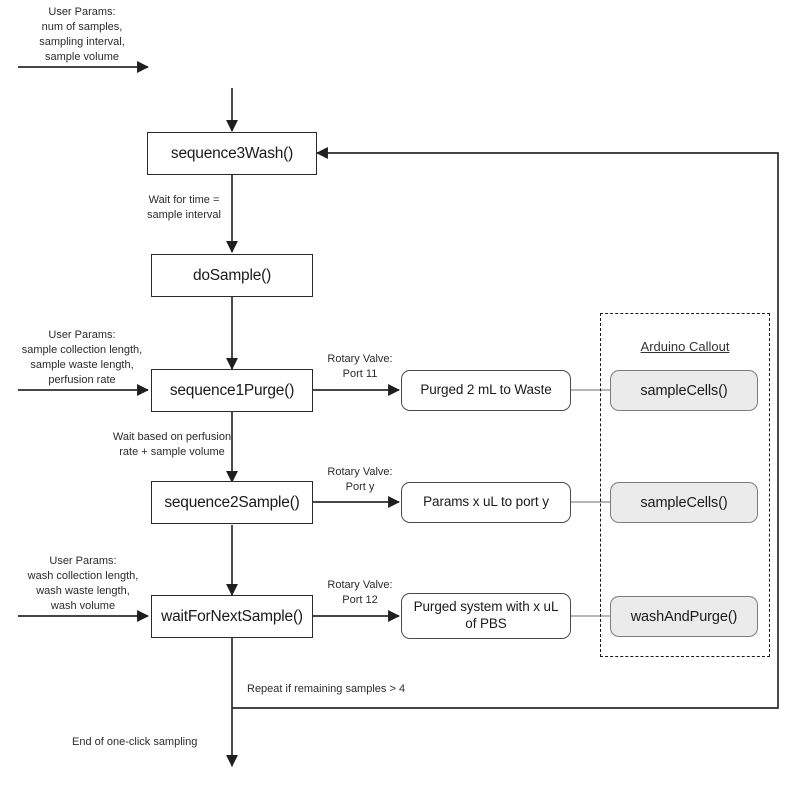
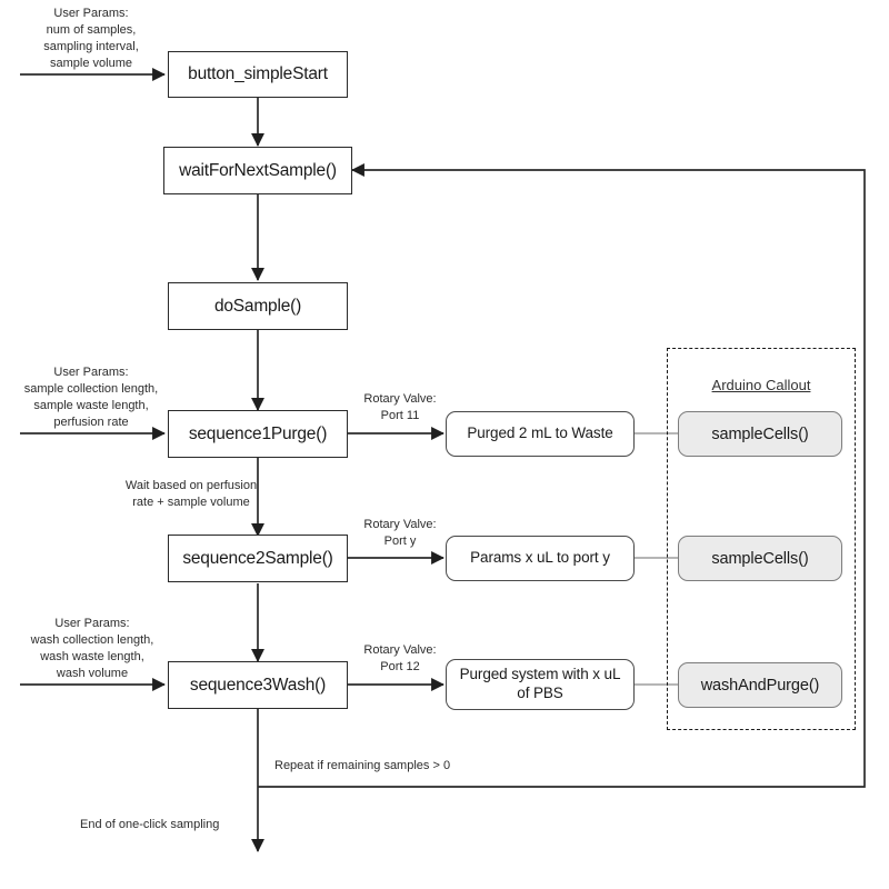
  Arduino Callout
+ button_simpleStart
- sequence3Wash()
+ waitForNextSample()
  doSample()
  sequence1Purge()
  sequence2Sample()
- waitForNextSample()
+ sequence3Wash()
  Purged 2 mL to Waste
  Params x uL to port y
  Purged system with x uL of PBS
  sampleCells()
  sampleCells()
  washAndPurge()
  User Params:
  num of samples,
  sampling interval,
  sample volume
  User Params:
  sample collection length,
  sample waste length,
  perfusion rate
  User Params:
  wash collection length,
  wash waste length,
  wash volume
- Wait for time =
- sample interval
  Wait based on perfusion
  rate + sample volume
  Rotary Valve:
  Port 11
  Rotary Valve:
  Port y
  Rotary Valve:
  Port 12
- Repeat if remaining samples > 4
+ Repeat if remaining samples > 0
  End of one-click sampling
